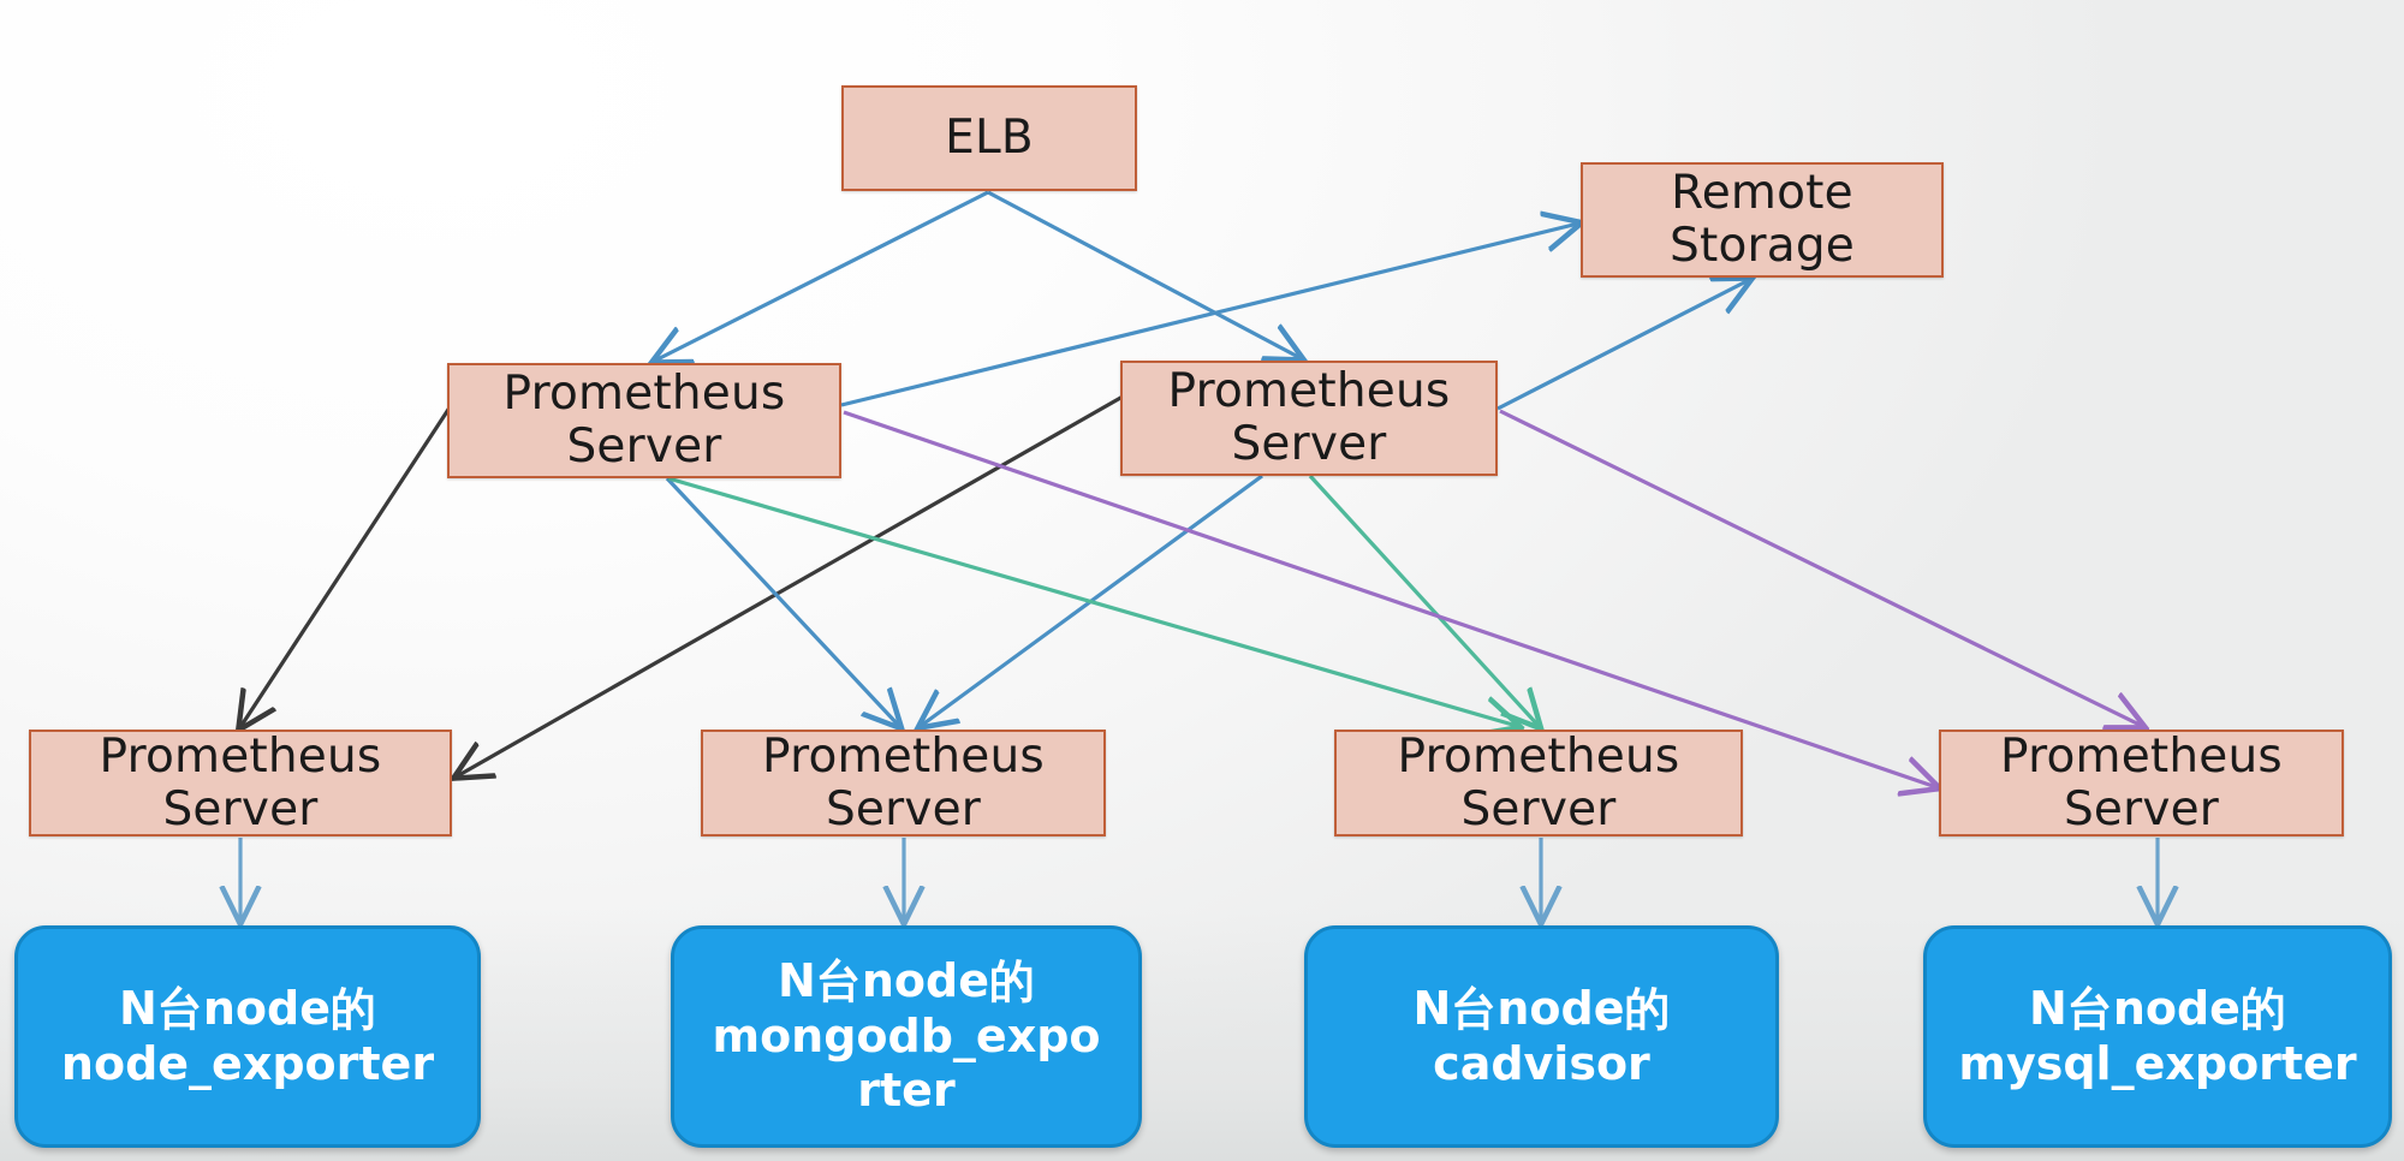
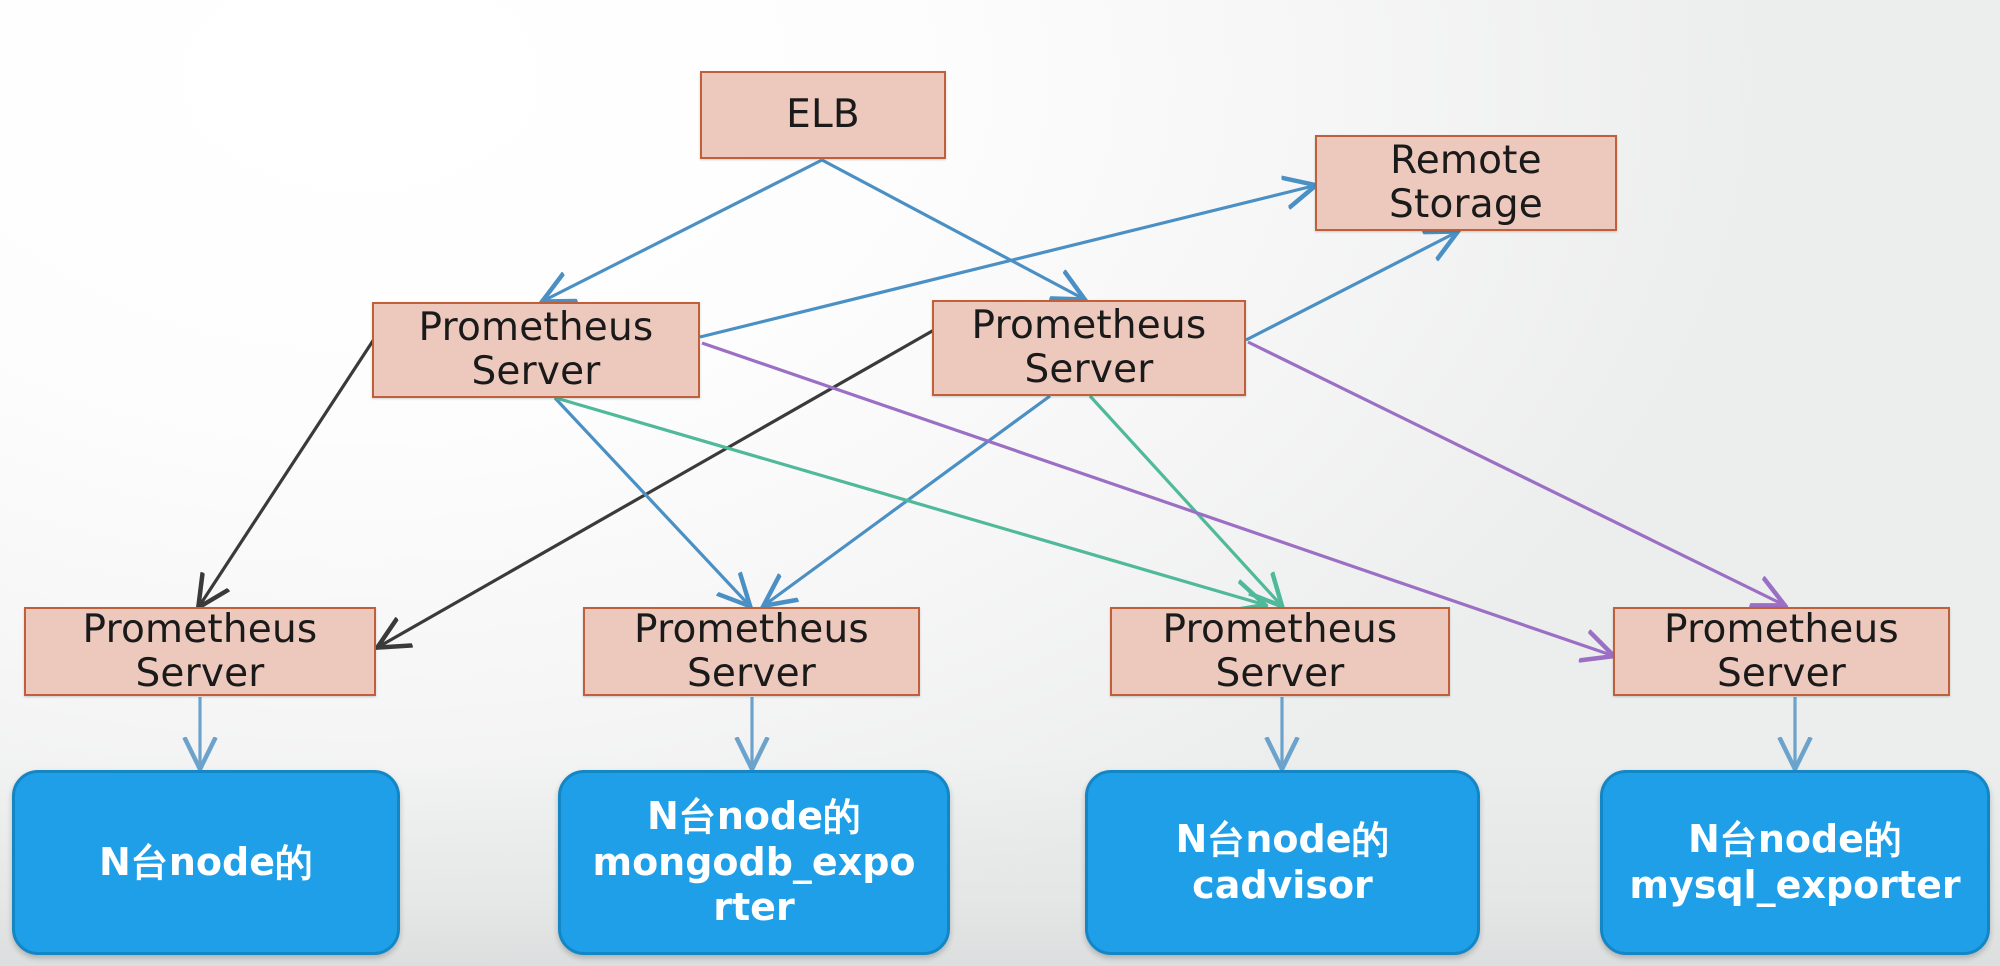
  ELB
  Remote
  Storage
  Prometheus
  Server
  Prometheus
  Server
  Prometheus
  Server
  Prometheus
  Server
  Prometheus
  Server
  Prometheus
  Server
  N台node的
- node_exporter
  N台node的
  mongodb_expo rter
  N台node的
  cadvisor
  N台node的
  mysql_exporter
